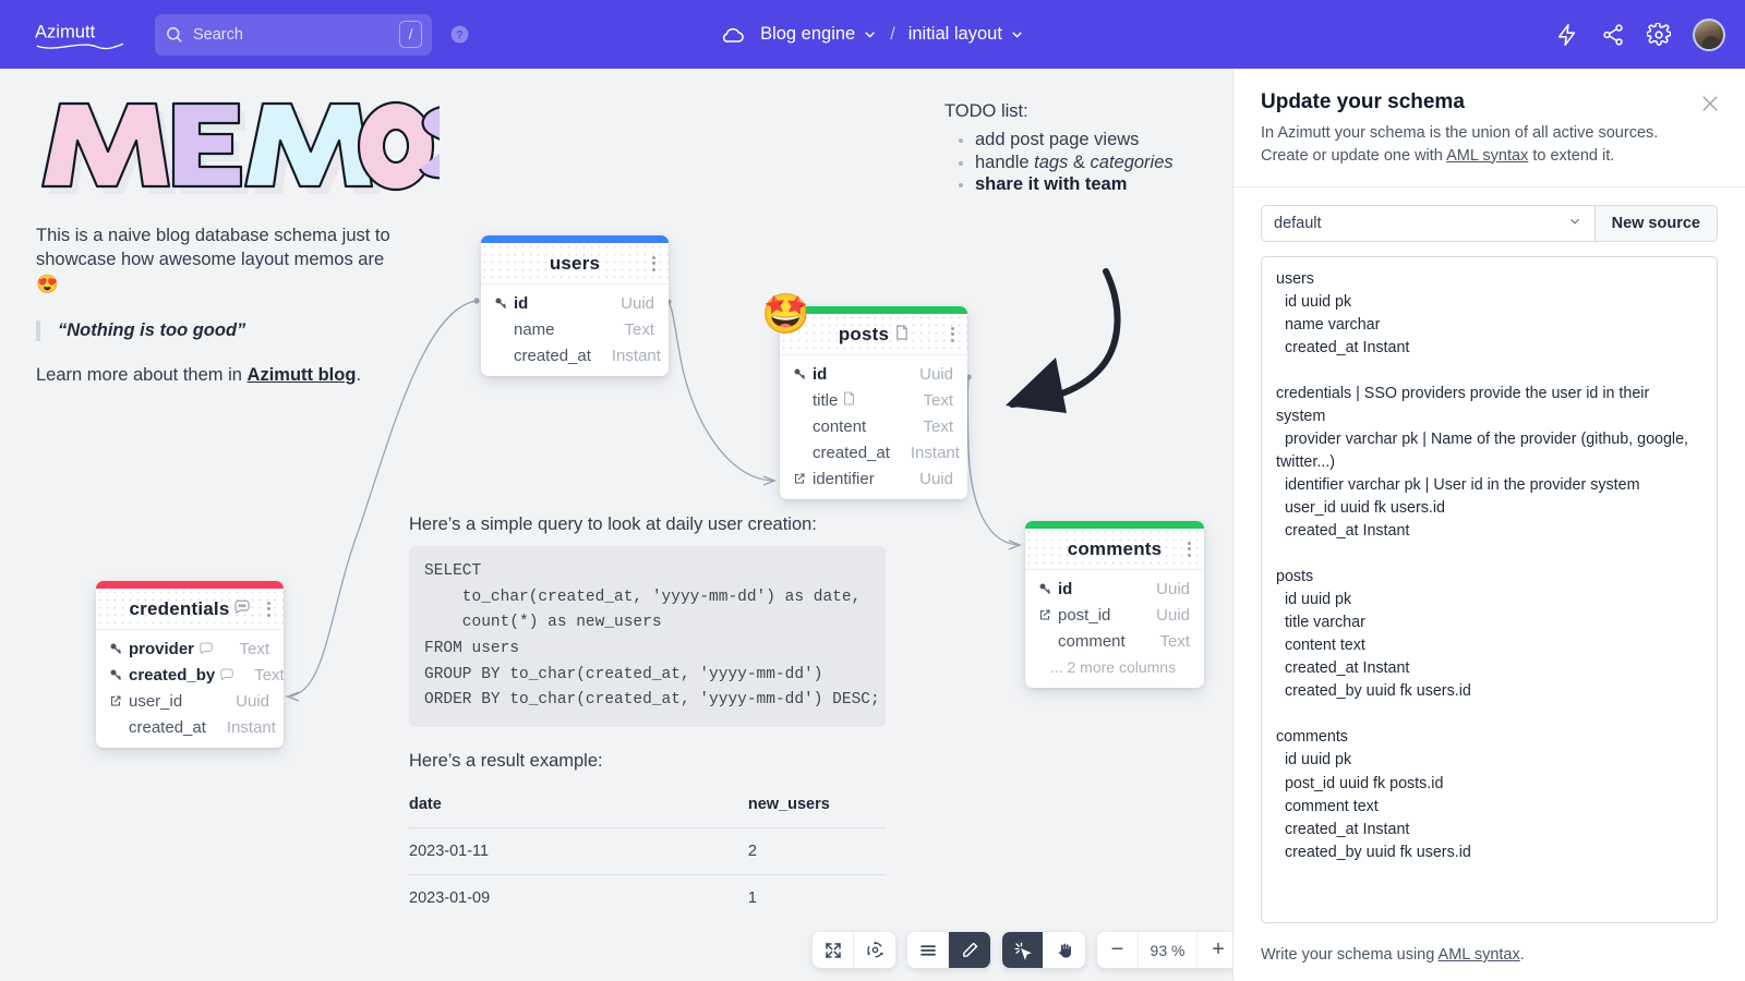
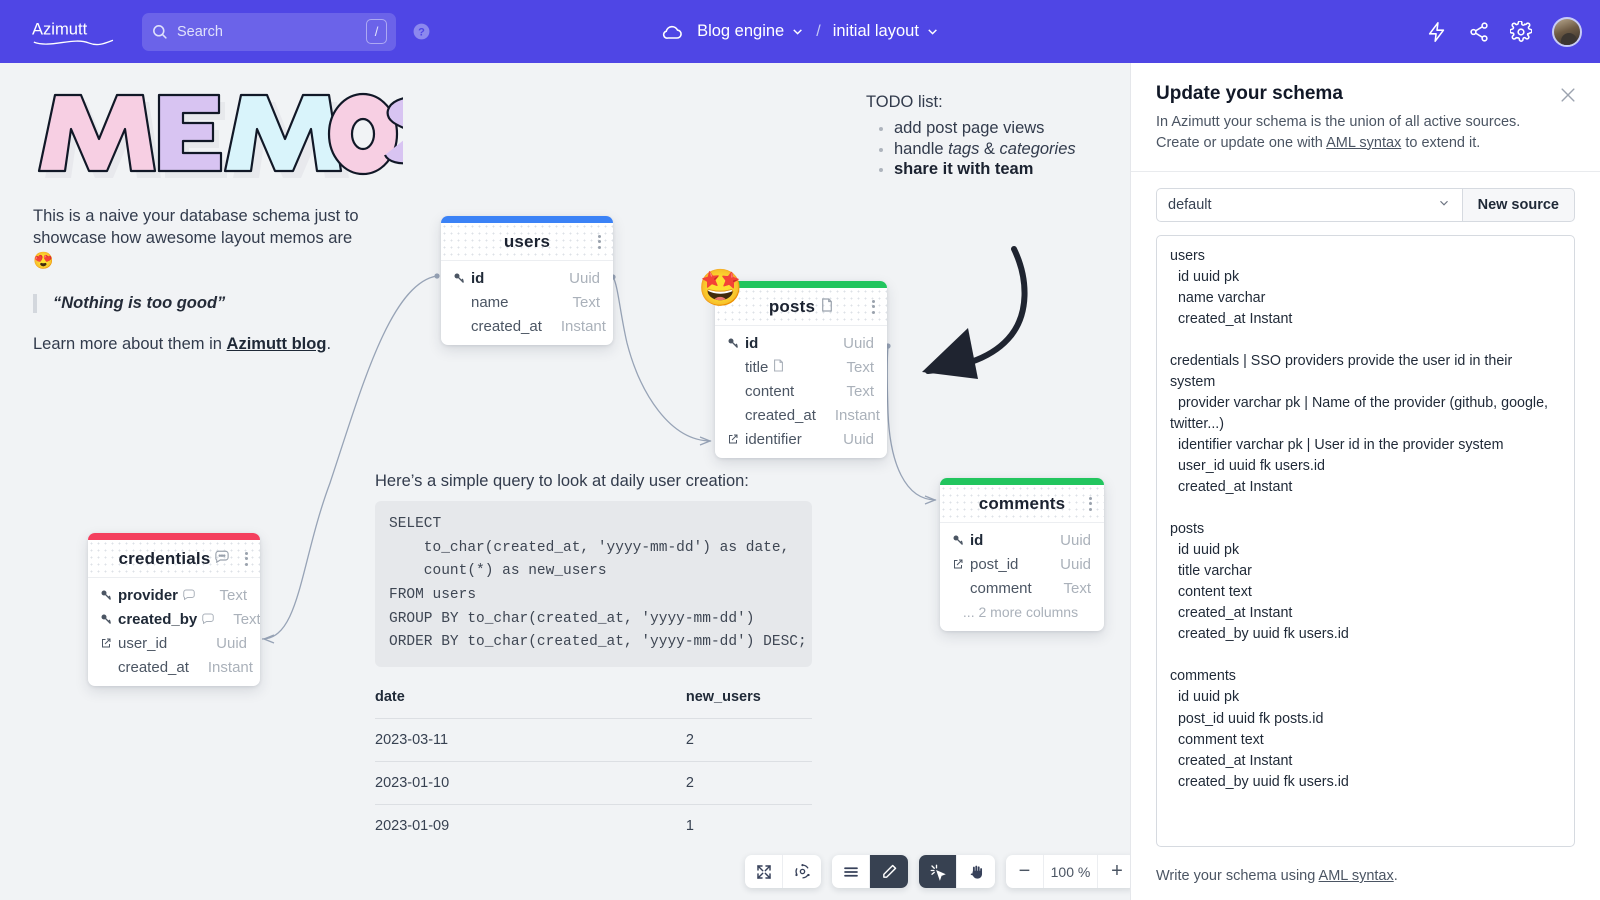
  Azimutt
  Search
  /
  ?
  Blog engine
  /
  initial layout
- This is a naive blog database schema just to showcase how awesome layout memos are 😍
+ This is a naive your database schema just to showcase how awesome layout memos are 😍
  “Nothing is too good”
  Learn more about them in Azimutt blog.
  TODO list:
  add post page views
  handle tags & categories
  share it with team
  Here’s a simple query to look at daily user creation:
  SELECT
  to_char(created_at, 'yyyy-mm-dd') as date,
  count(*) as new_users
  FROM users
  GROUP BY to_char(created_at, 'yyyy-mm-dd')
  ORDER BY to_char(created_at, 'yyyy-mm-dd') DESC;
- Here’s a result example:
  date	new_users
- 2023-01-11	2
+ 2023-03-11	2
+ 2023-01-10	2
  2023-01-09	1
  users
  id
  Uuid
  name
  Text
  created_at
  Instant
  🤩
  posts
  id
  Uuid
  title
  Text
  content
  Text
  created_at
  Instant
  identifier
  Uuid
  credentials
  provider
  Text
  created_by
  Text
  user_id
  Uuid
  created_at
  Instant
  comments
  id
  Uuid
  post_id
  Uuid
  comment
  Text
  ... 2 more columns
  −
- 93 %
+ 100 %
  +
  Update your schema
  In Azimutt your schema is the union of all active sources.
  Create or update one with AML syntax to extend it.
  default
  New source
  users
  id uuid pk
  name varchar
  created_at Instant
  credentials | SSO providers provide the user id in their system
  provider varchar pk | Name of the provider (github, google, twitter...)
  identifier varchar pk | User id in the provider system
  user_id uuid fk users.id
  created_at Instant
  posts
  id uuid pk
  title varchar
  content text
  created_at Instant
  created_by uuid fk users.id
  comments
  id uuid pk
  post_id uuid fk posts.id
  comment text
  created_at Instant
  created_by uuid fk users.id
  Write your schema using AML syntax.
